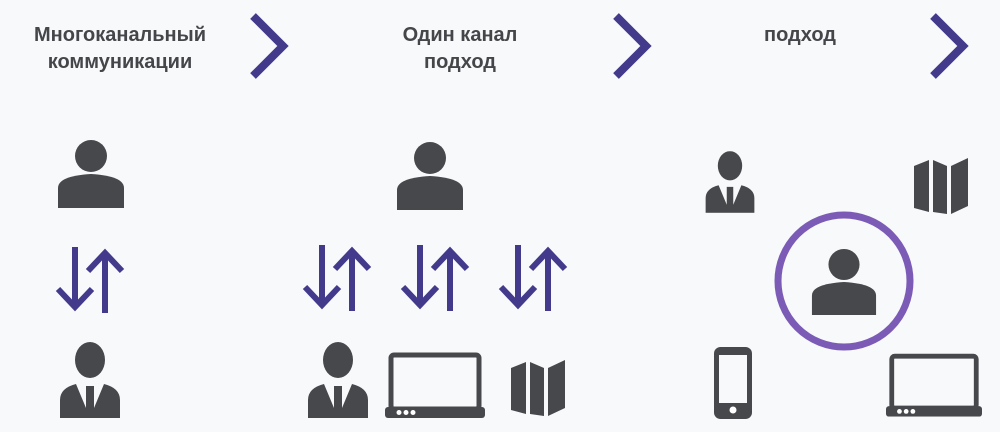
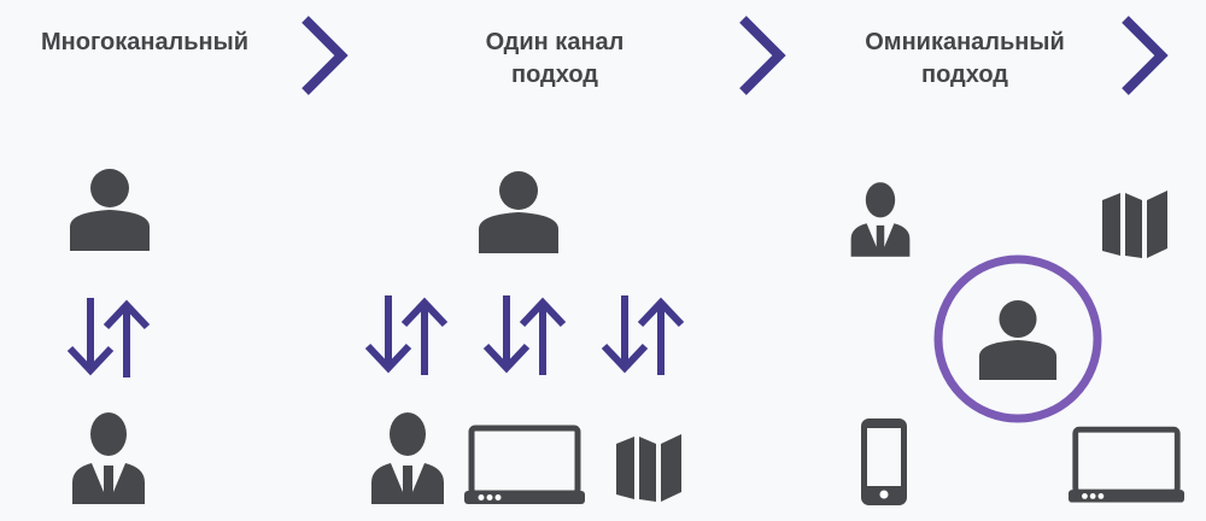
  Многоканальный
- коммуникации
  Один канал
  подход
+ Омниканальный
  подход
